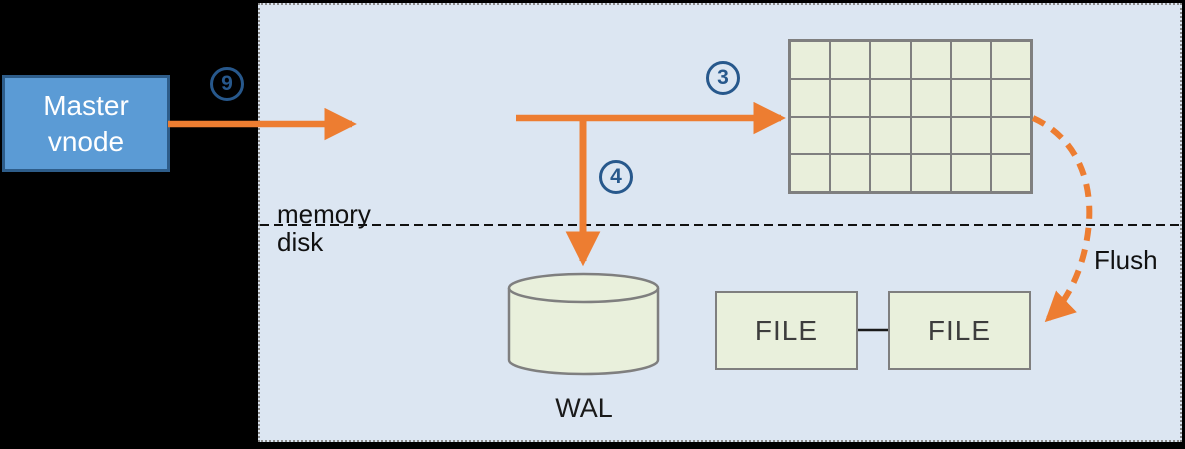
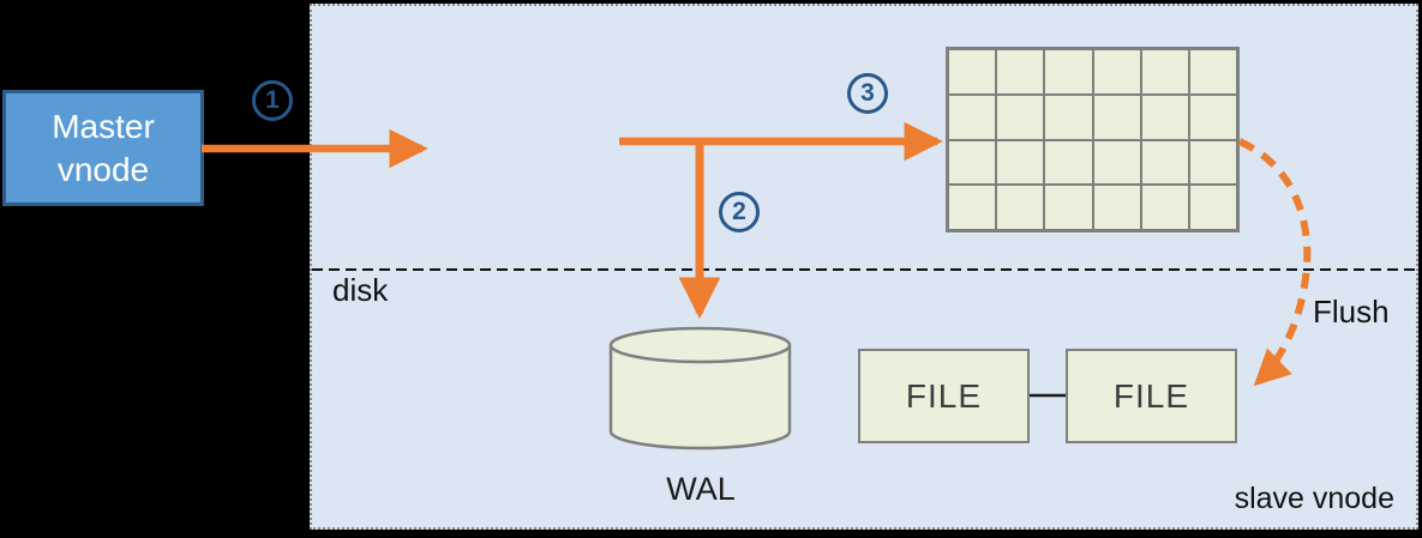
  Master
  vnode
  FILE
  FILE
- 9
+ 1
- 4
+ 2
  3
- memory
  disk
  WAL
  Flush
+ slave vnode
